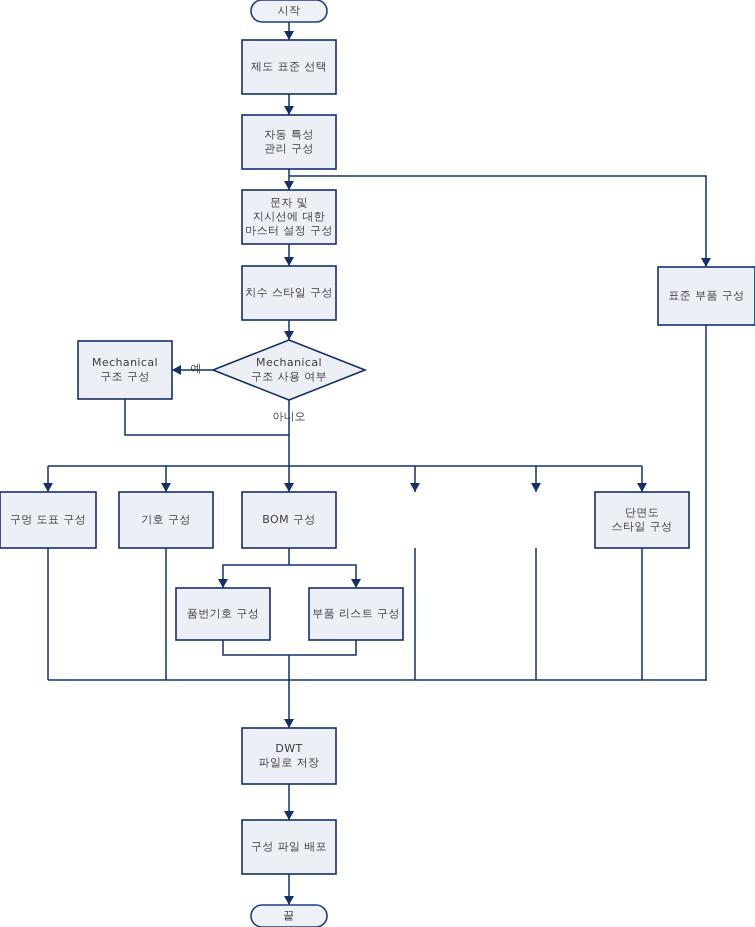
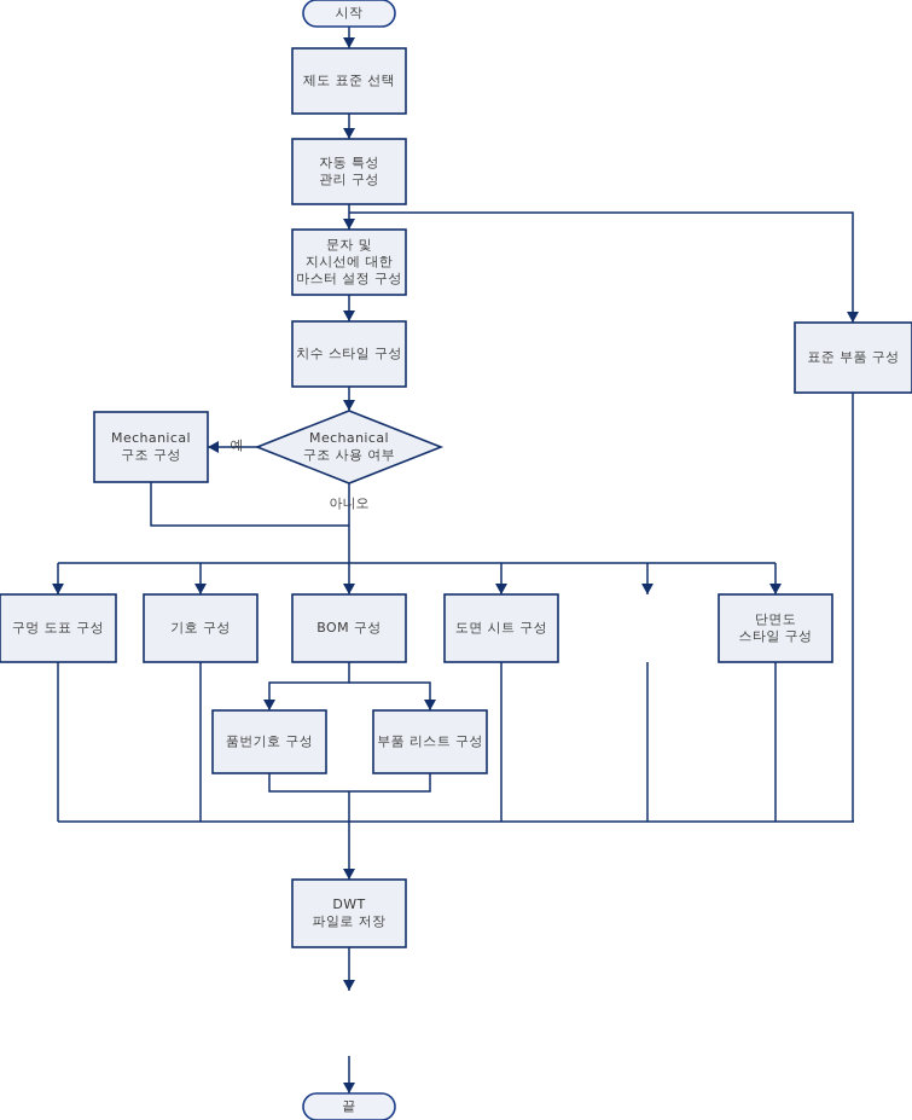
  시작
  제도 표준 선택
  자동 특성관리 구성
  문자 및지시선에 대한마스터 설정 구성
  치수 스타일 구성
  Mechanical 구조 사용 여부
  Mechanical 구조 구성
  표준 부품 구성
  구멍 도표 구성
  기호 구성
  BOM 구성
+ 도면 시트 구성
  단면도스타일 구성
  품번기호 구성
  부품 리스트 구성
  DWT 파일로 저장
- 구성 파일 배포
  끝
  예
  아니오
